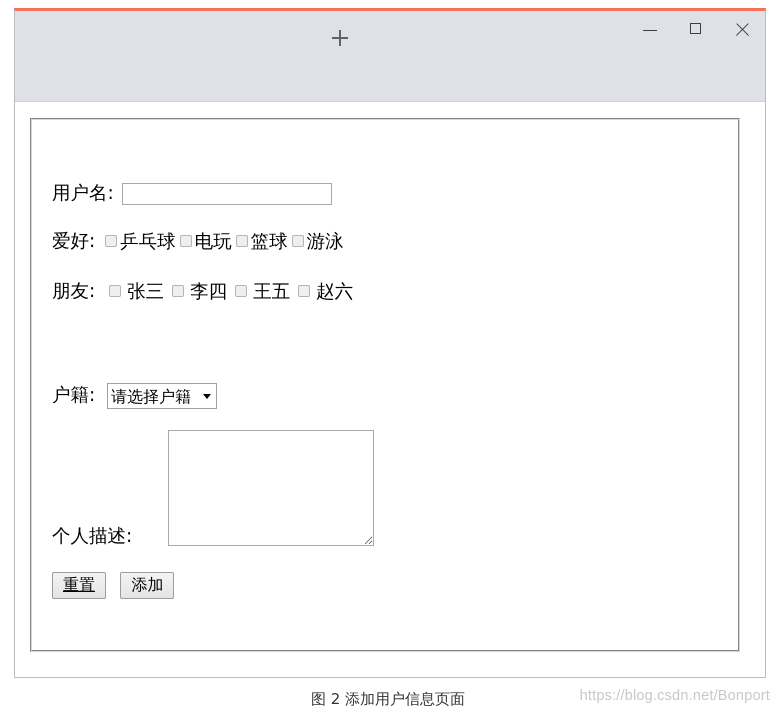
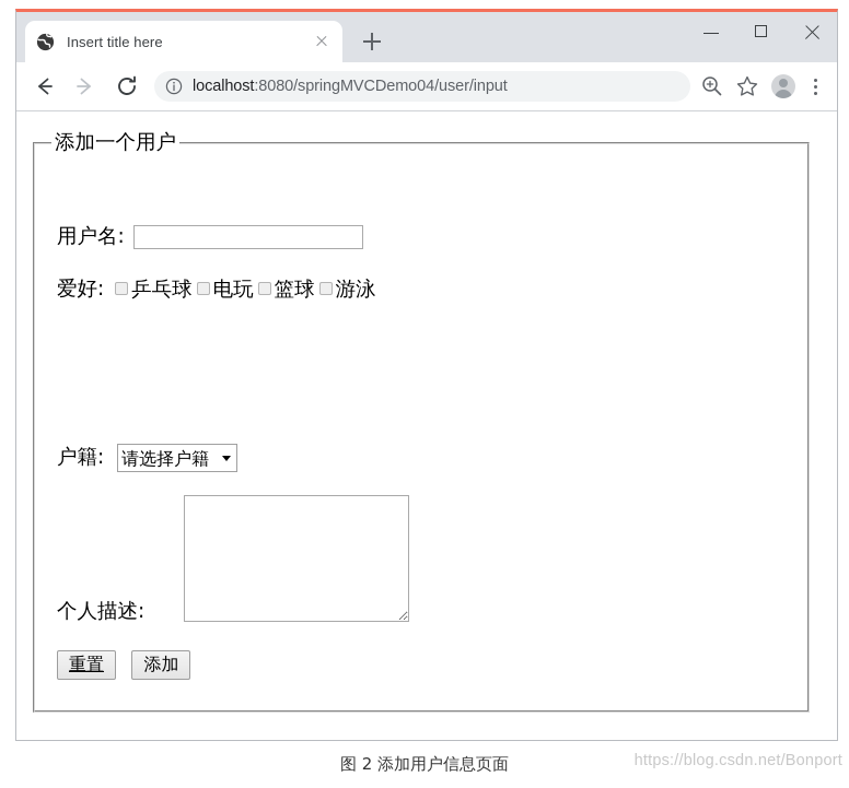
+ Insert title here
+ localhost:8080/springMVCDemo04/user/input
+ 添加一个用户
  用户名:
  爱好: 乒乓球 电玩 篮球 游泳
- 朋友: 张三 李四 王五 赵六
  户籍: 请选择户籍
  个人描述:
  重置 添加
  图 2 添加用户信息页面
  https://blog.csdn.net/Bonport
